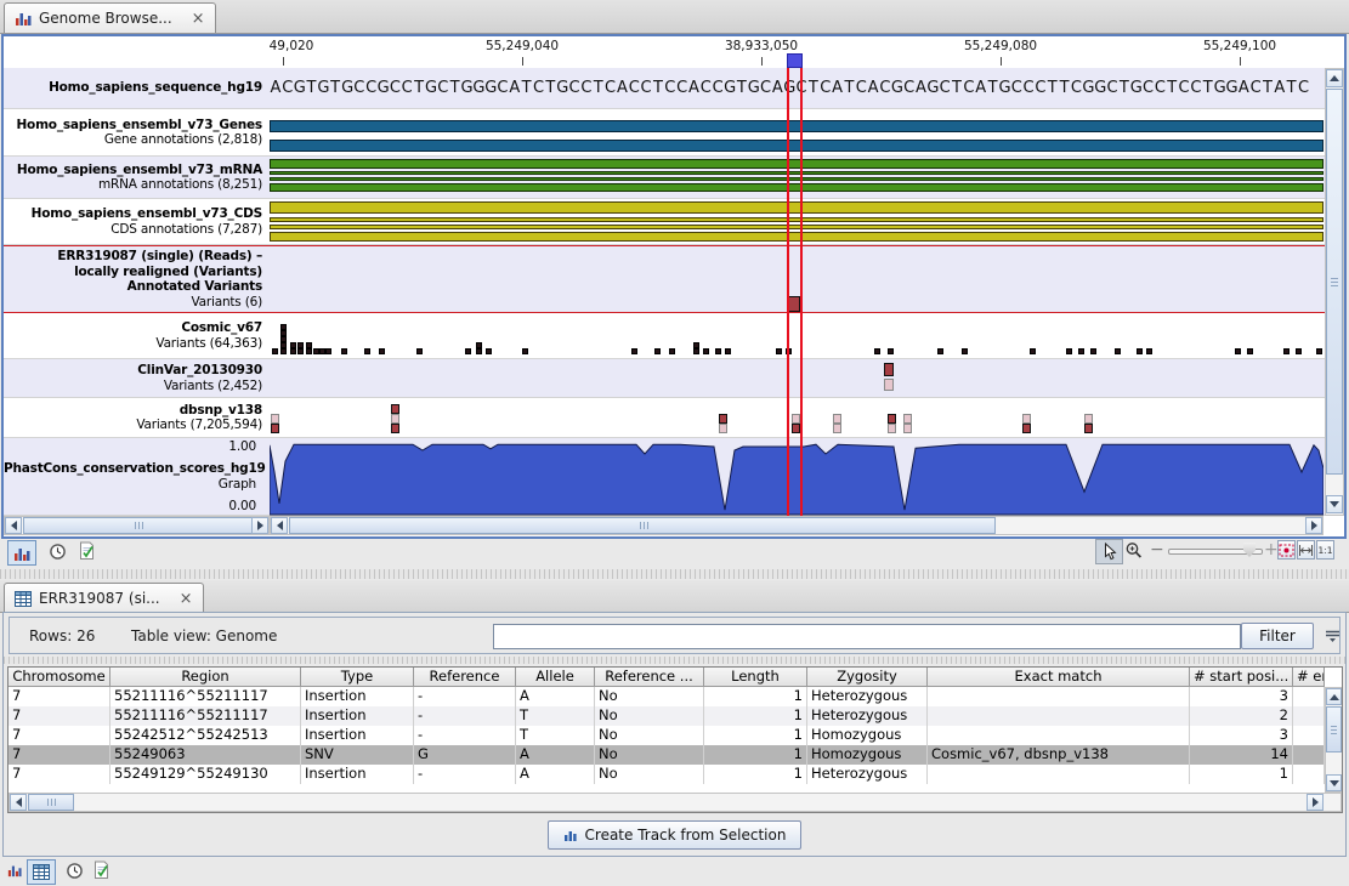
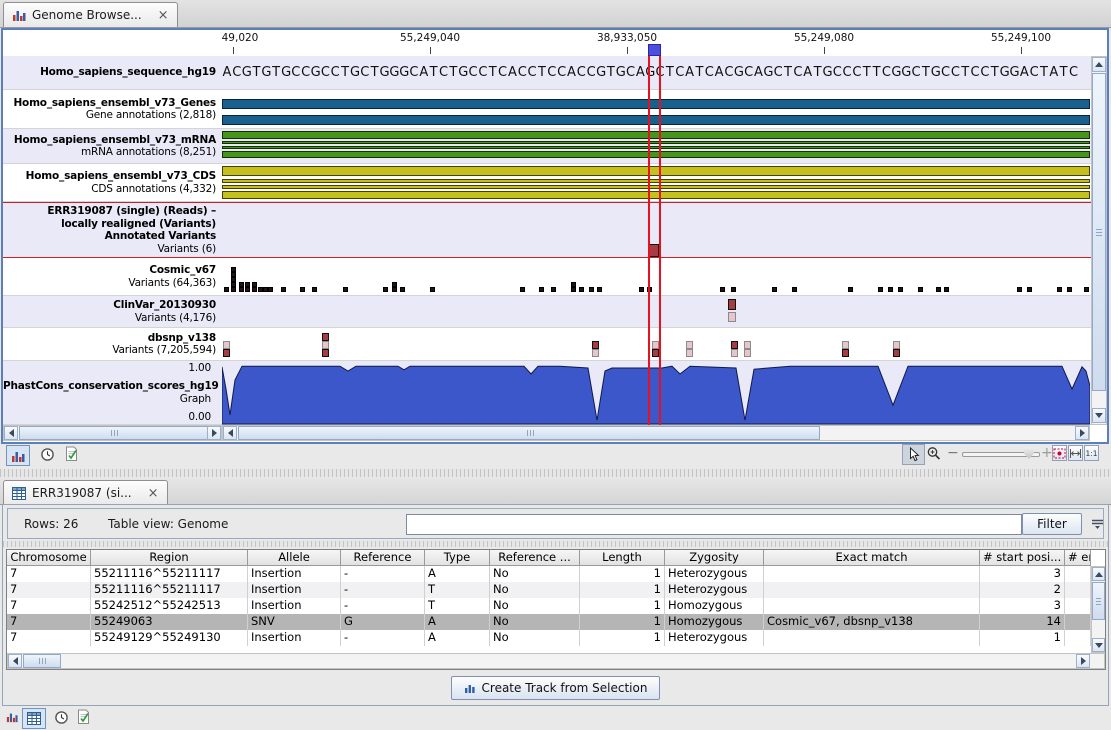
  Genome Browse...
  ×
  49,020
  55,249,040
  38,933,050
  55,249,080
  55,249,100
  Homo_sapiens_sequence_hg19
  ACGTGTGCCGCCTGCTGGGCATCTGCCTCACCTCCACCGTGCAGCTCATCACGCAGCTCATGCCCT TCGGCTGCCTCCTGGACTATC
  Homo_sapiens_ensembl_v73_Genes
  Gene annotations (2,818)
  Homo_sapiens_ensembl_v73_mRNA
  mRNA annotations (8,251)
  Homo_sapiens_ensembl_v73_CDS
- CDS annotations (7,287)
+ CDS annotations (4,332)
  ERR319087 (single) (Reads) –
  locally realigned (Variants)
  Annotated Variants
  Variants (6)
  Cosmic_v67
  Variants (64,363)
  ClinVar_20130930
- Variants (2,452)
+ Variants (4,176)
  dbsnp_v138
  Variants (7,205,594)
  1.00
  PhastCons_conservation_scores_hg19
  Graph
  0.00
  −
  +
  1:1
  ERR319087 (si...
  ×
  Rows: 26
  Table view: Genome
  Filter
  Chromosome
  Region
- Type
+ Allele
  Reference
- Allele
+ Type
  Reference ...
  Length
  Zygosity
  Exact match
  # start posi...
  7
  55211116^55211117
  Insertion
  -
  A
  No
  1
  Heterozygous
  3
  7
  55211116^55211117
  Insertion
  -
  T
  No
  1
  Heterozygous
  2
  7
  55242512^55242513
  Insertion
  -
  T
  No
  1
  Homozygous
  3
  7
  55249063
  SNV
  G
  A
  No
  1
  Homozygous
  Cosmic_v67, dbsnp_v138
  14
  7
  55249129^55249130
  Insertion
  -
  A
  No
  1
  Heterozygous
  1
  Create Track from Selection
